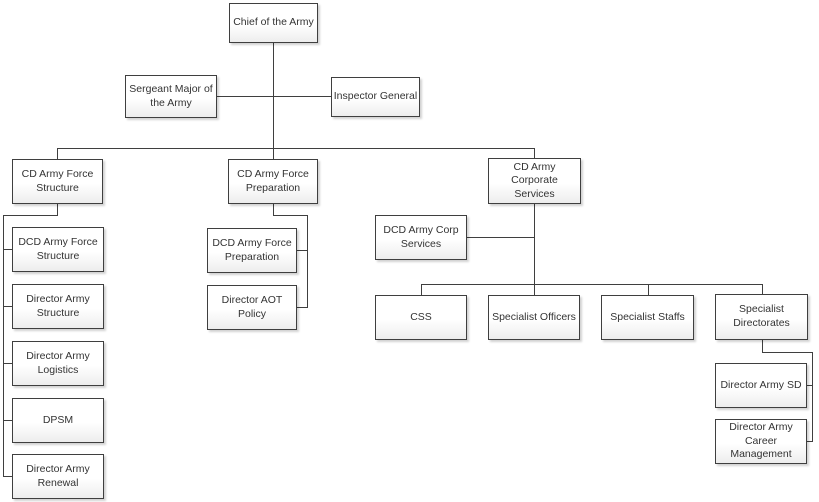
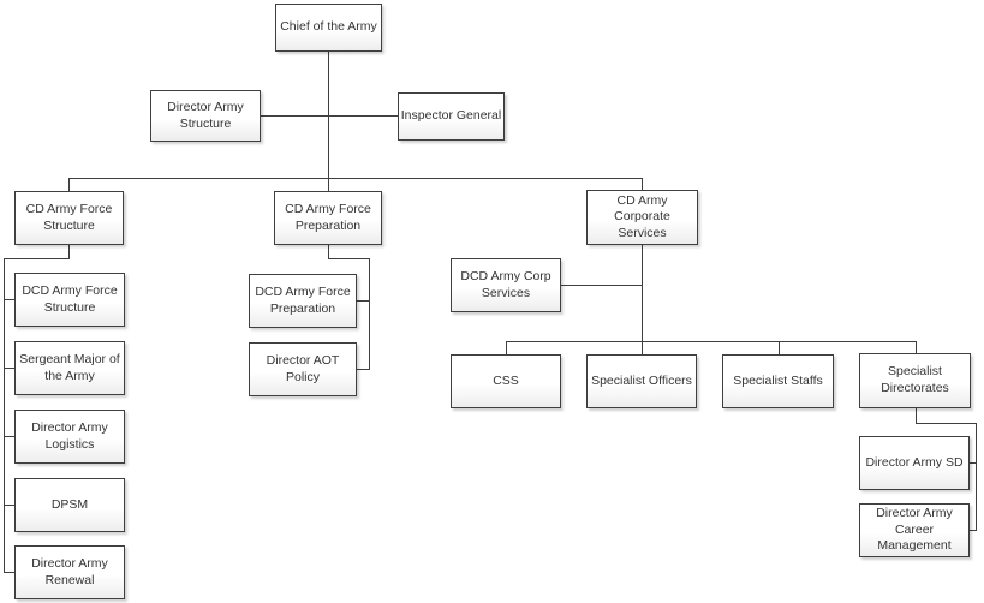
  Chief of the Army
- Sergeant Major of the Army
+ Director Army Structure
  Inspector General
  CD Army Force Structure
  CD Army Force Preparation
  CD Army Corporate Services
  DCD Army Force Structure
- Director Army Structure
+ Sergeant Major of the Army
  Director Army Logistics
  DPSM
  Director Army Renewal
  DCD Army Force Preparation
  Director AOT Policy
  DCD Army Corp Services
  CSS
  Specialist Officers
  Specialist Staffs
  Specialist Directorates
  Director Army SD
  Director Army Career Management
